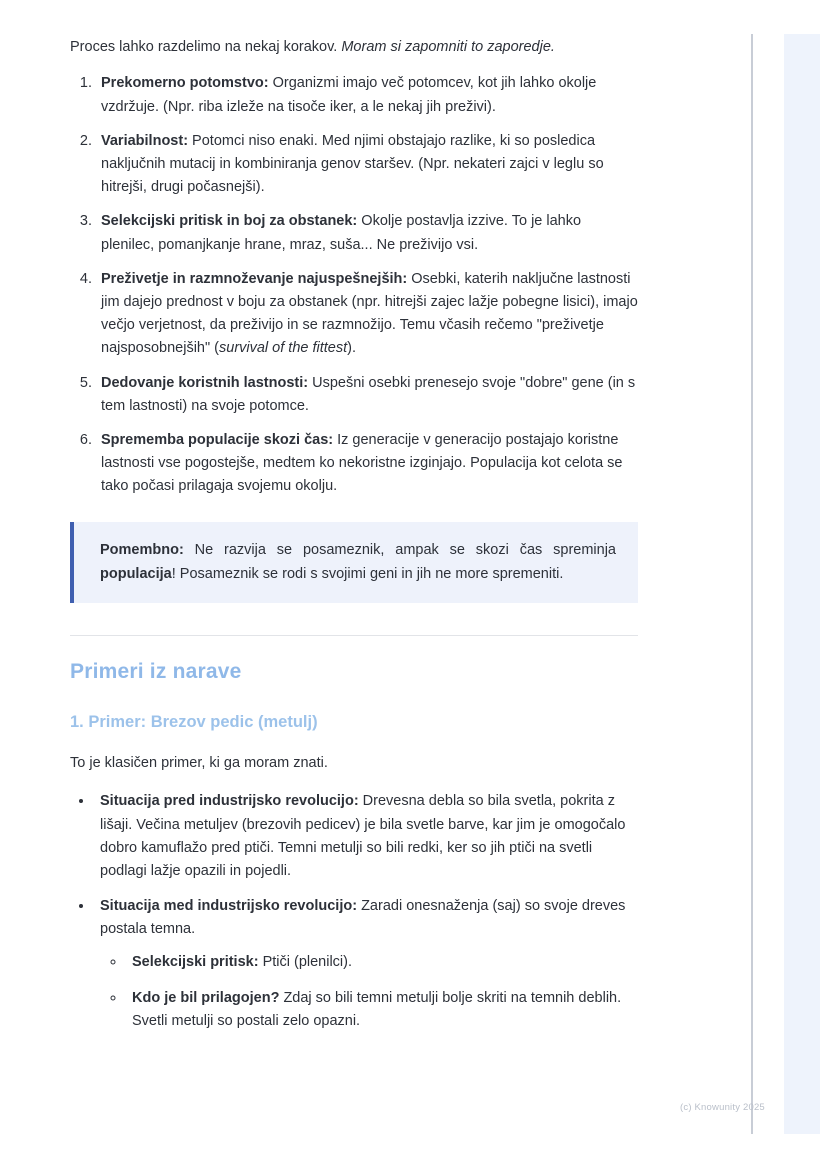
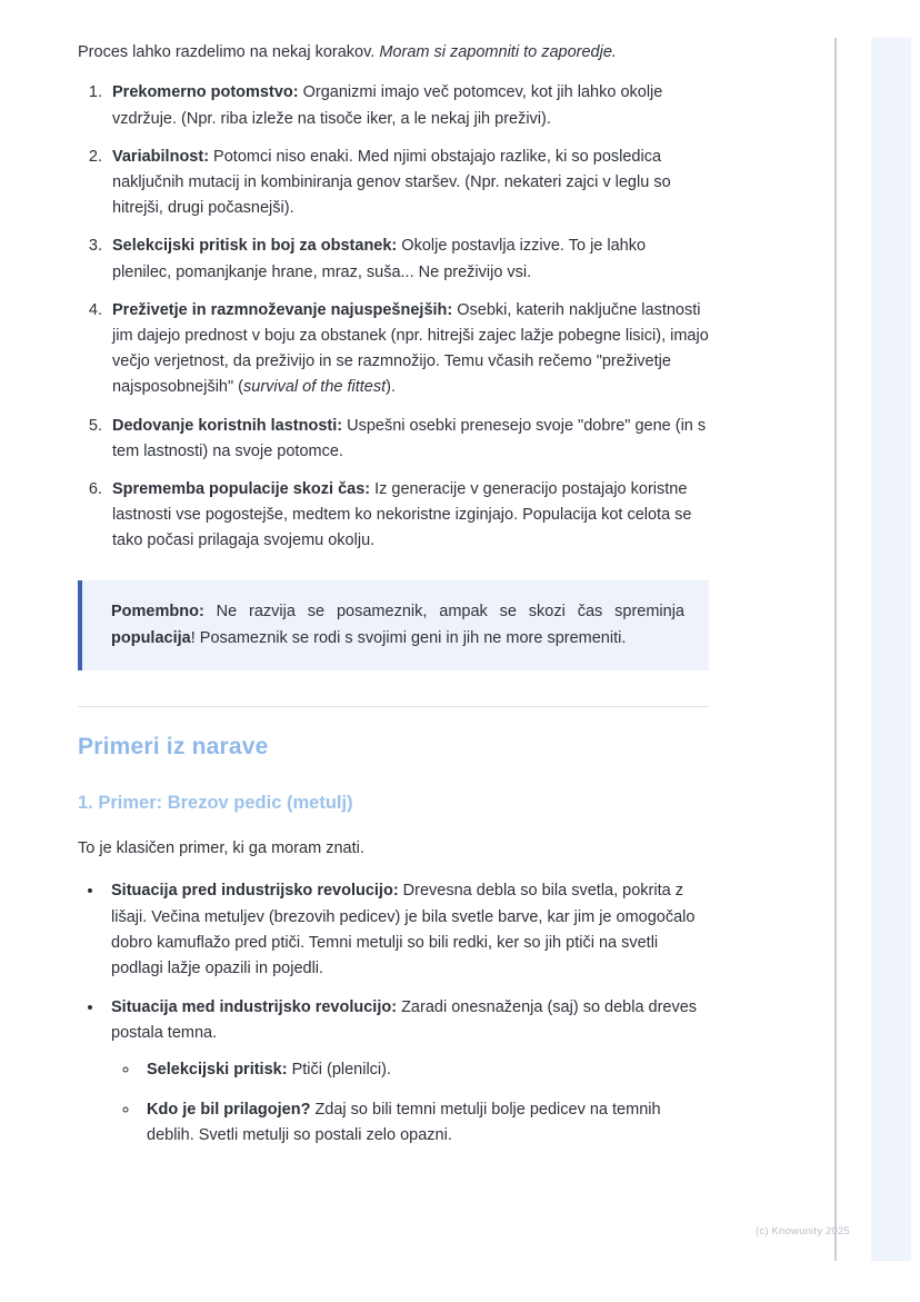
  Proces lahko razdelimo na nekaj korakov. Moram si zapomniti to zaporedje.
  Prekomerno potomstvo: Organizmi imajo več potomcev, kot jih lahko okolje vzdržuje. (Npr. riba izleže na tisoče iker, a le nekaj jih preživi).
  Variabilnost: Potomci niso enaki. Med njimi obstajajo razlike, ki so posledica naključnih mutacij in kombiniranja genov staršev. (Npr. nekateri zajci v leglu so hitrejši, drugi počasnejši).
  Selekcijski pritisk in boj za obstanek: Okolje postavlja izzive. To je lahko plenilec, pomanjkanje hrane, mraz, suša... Ne preživijo vsi.
  Preživetje in razmnoževanje najuspešnejših: Osebki, katerih naključne lastnosti jim dajejo prednost v boju za obstanek (npr. hitrejši zajec lažje pobegne lisici), imajo večjo verjetnost, da preživijo in se razmnožijo. Temu včasih rečemo "preživetje najsposobnejših" (survival of the fittest).
  Dedovanje koristnih lastnosti: Uspešni osebki prenesejo svoje "dobre" gene (in s tem lastnosti) na svoje potomce.
  Sprememba populacije skozi čas: Iz generacije v generacijo postajajo koristne lastnosti vse pogostejše, medtem ko nekoristne izginjajo. Populacija kot celota se tako počasi prilagaja svojemu okolju.
  Pomembno: Ne razvija se posameznik, ampak se skozi čas spreminja populacija! Posameznik se rodi s svojimi geni in jih ne more spremeniti.
  Primeri iz narave
  1. Primer: Brezov pedic (metulj)
  To je klasičen primer, ki ga moram znati.
  Situacija pred industrijsko revolucijo: Drevesna debla so bila svetla, pokrita z lišaji. Večina metuljev (brezovih pedicev) je bila svetle barve, kar jim je omogočalo dobro kamuflažo pred ptiči. Temni metulji so bili redki, ker so jih ptiči na svetli podlagi lažje opazili in pojedli.
- Situacija med industrijsko revolucijo: Zaradi onesnaženja (saj) so svoje dreves postala temna.
+ Situacija med industrijsko revolucijo: Zaradi onesnaženja (saj) so debla dreves postala temna.
  Selekcijski pritisk: Ptiči (plenilci).
- Kdo je bil prilagojen? Zdaj so bili temni metulji bolje skriti na temnih deblih. Svetli metulji so postali zelo opazni.
+ Kdo je bil prilagojen? Zdaj so bili temni metulji bolje pedicev na temnih deblih. Svetli metulji so postali zelo opazni.
  (c) Knowunity 2025
